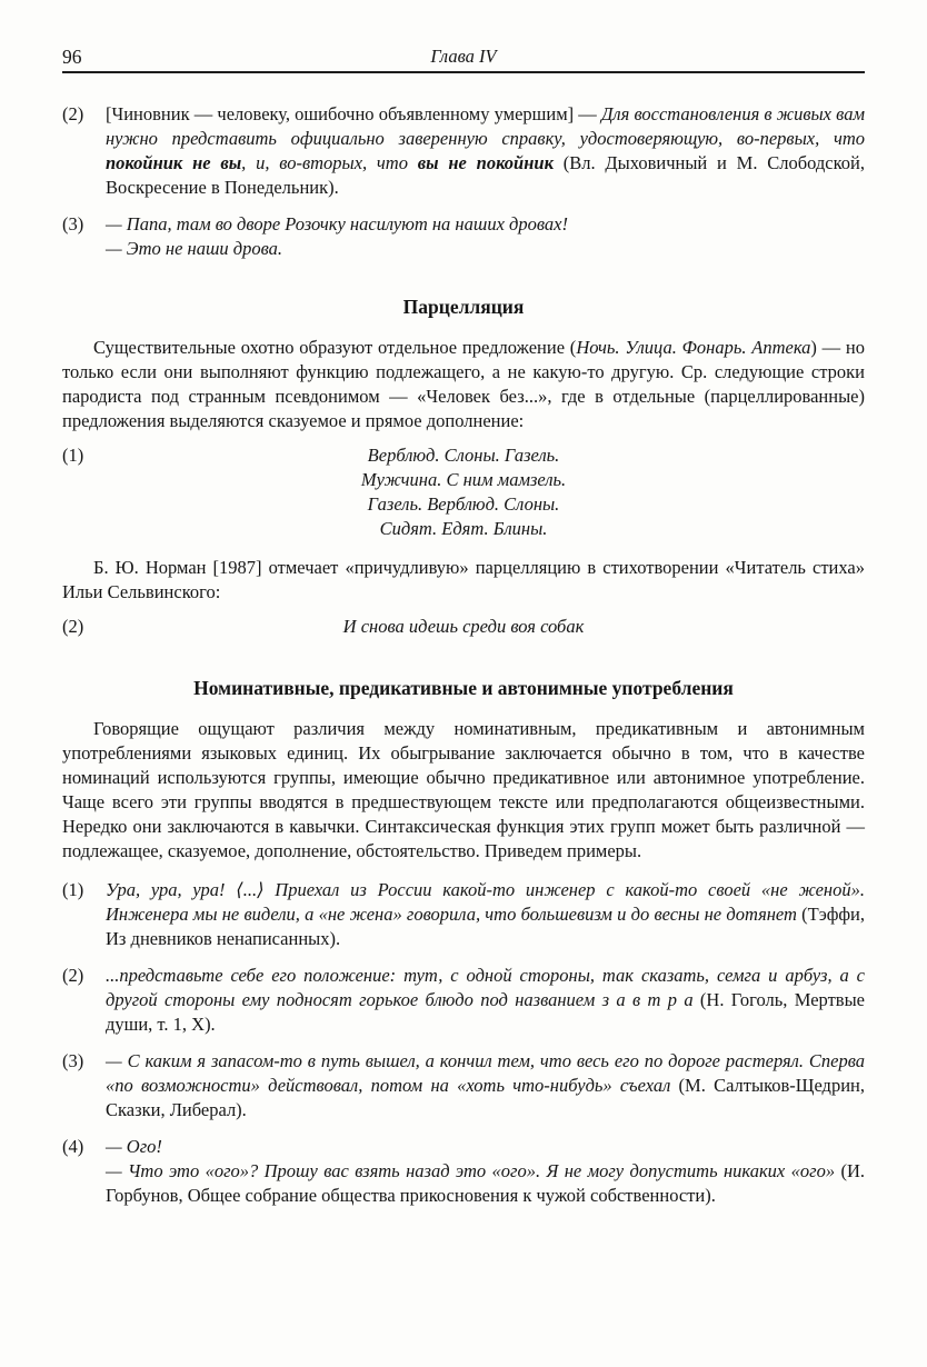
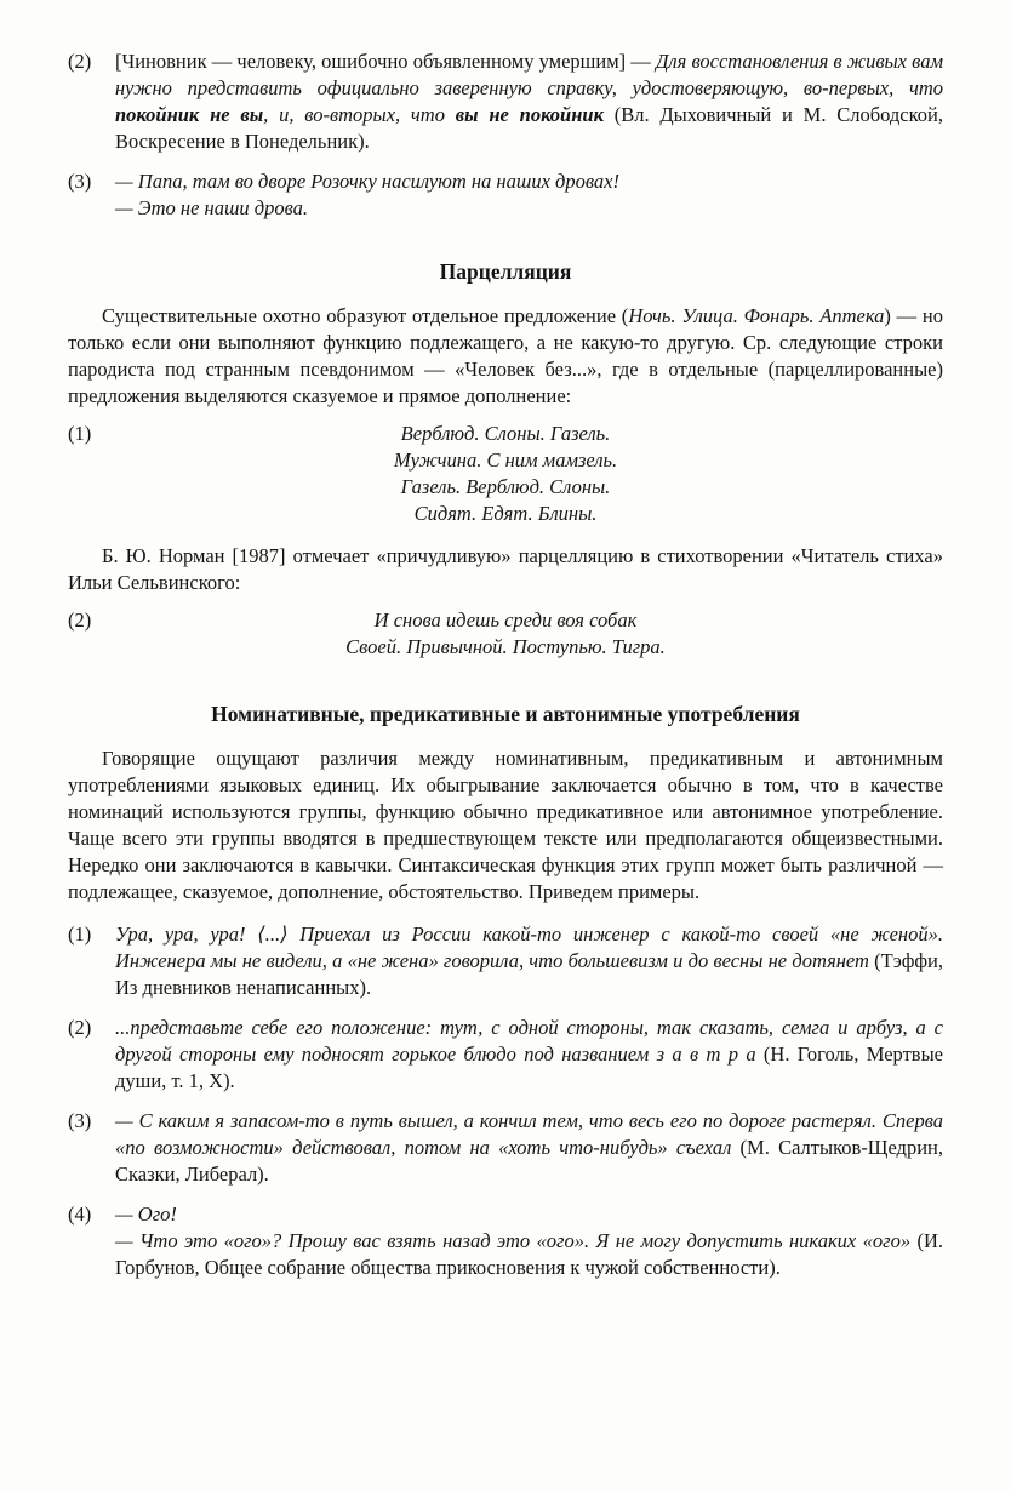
- 96
- Глава IV
  (2)
  [Чиновник — человеку, ошибочно объявленному умершим] — Для восстановления в живых вам нужно представить официально заверенную справку, удостоверяющую, во-первых, что покойник не вы, и, во-вторых, что вы не покойник (Вл. Дыховичный и М. Слободской, Воскресение в Понедельник).
  (3)
  — Папа, там во дворе Розочку насилуют на наших дровах!
  — Это не наши дрова.
  Парцелляция
  Существительные охотно образуют отдельное предложение (Ночь. Улица. Фонарь. Аптека) — но только если они выполняют функцию подлежащего, а не какую-то другую. Ср. следующие строки пародиста под странным псевдонимом — «Человек без...», где в отдельные (парцеллированные) предложения выделяются сказуемое и прямое дополнение:
  (1)
  Верблюд. Слоны. Газель.
  Мужчина. С ним мамзель.
  Газель. Верблюд. Слоны.
  Сидят. Едят. Блины.
  Б. Ю. Норман [1987] отмечает «причудливую» парцелляцию в стихотворении «Читатель стиха» Ильи Сельвинского:
  (2)
  И снова идешь среди воя собак
+ Своей. Привычной. Поступью. Тигра.
  Номинативные, предикативные и автонимные употребления
- Говорящие ощущают различия между номинативным, предикативным и автонимным употреблениями языковых единиц. Их обыгрывание заключается обычно в том, что в качестве номинаций используются группы, имеющие обычно предикативное или автонимное употребление. Чаще всего эти группы вводятся в предшествующем тексте или предполагаются общеизвестными. Нередко они заключаются в кавычки. Синтаксическая функция этих групп может быть различной — подлежащее, сказуемое, дополнение, обстоятельство. Приведем примеры.
+ Говорящие ощущают различия между номинативным, предикативным и автонимным употреблениями языковых единиц. Их обыгрывание заключается обычно в том, что в качестве номинаций используются группы, функцию обычно предикативное или автонимное употребление. Чаще всего эти группы вводятся в предшествующем тексте или предполагаются общеизвестными. Нередко они заключаются в кавычки. Синтаксическая функция этих групп может быть различной — подлежащее, сказуемое, дополнение, обстоятельство. Приведем примеры.
  (1)
  Ура, ура, ура! ⟨...⟩ Приехал из России какой-то инженер с какой-то своей «не женой». Инженера мы не видели, а «не жена» говорила, что большевизм и до весны не дотянет (Тэффи, Из дневников ненаписанных).
  (2)
  ...представьте себе его положение: тут, с одной стороны, так сказать, семга и арбуз, а с другой стороны ему подносят горькое блюдо под названием з а в т р а (Н. Гоголь, Мертвые души, т. 1, X).
  (3)
  — С каким я запасом-то в путь вышел, а кончил тем, что весь его по дороге растерял. Сперва «по возможности» действовал, потом на «хоть что-нибудь» съехал (М. Салтыков-Щедрин, Сказки, Либерал).
  (4)
  — Ого!
  — Что это «ого»? Прошу вас взять назад это «ого». Я не могу допустить никаких «ого» (И. Горбунов, Общее собрание общества прикосновения к чужой собственности).
